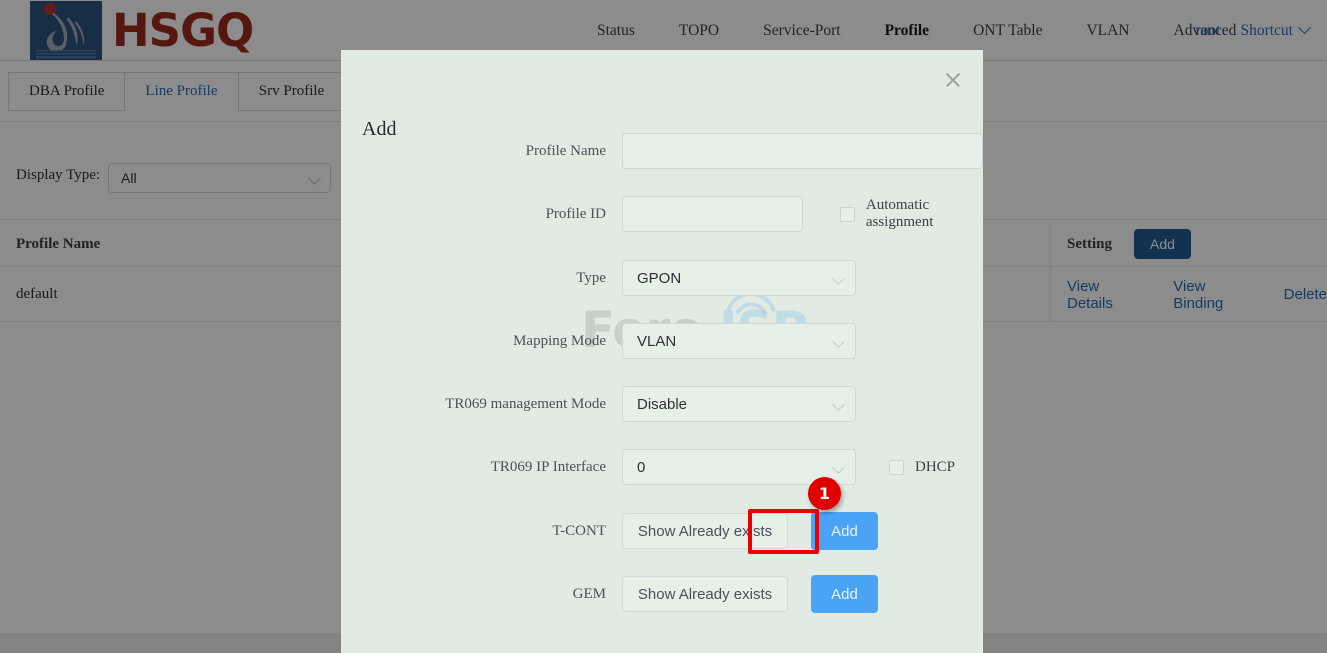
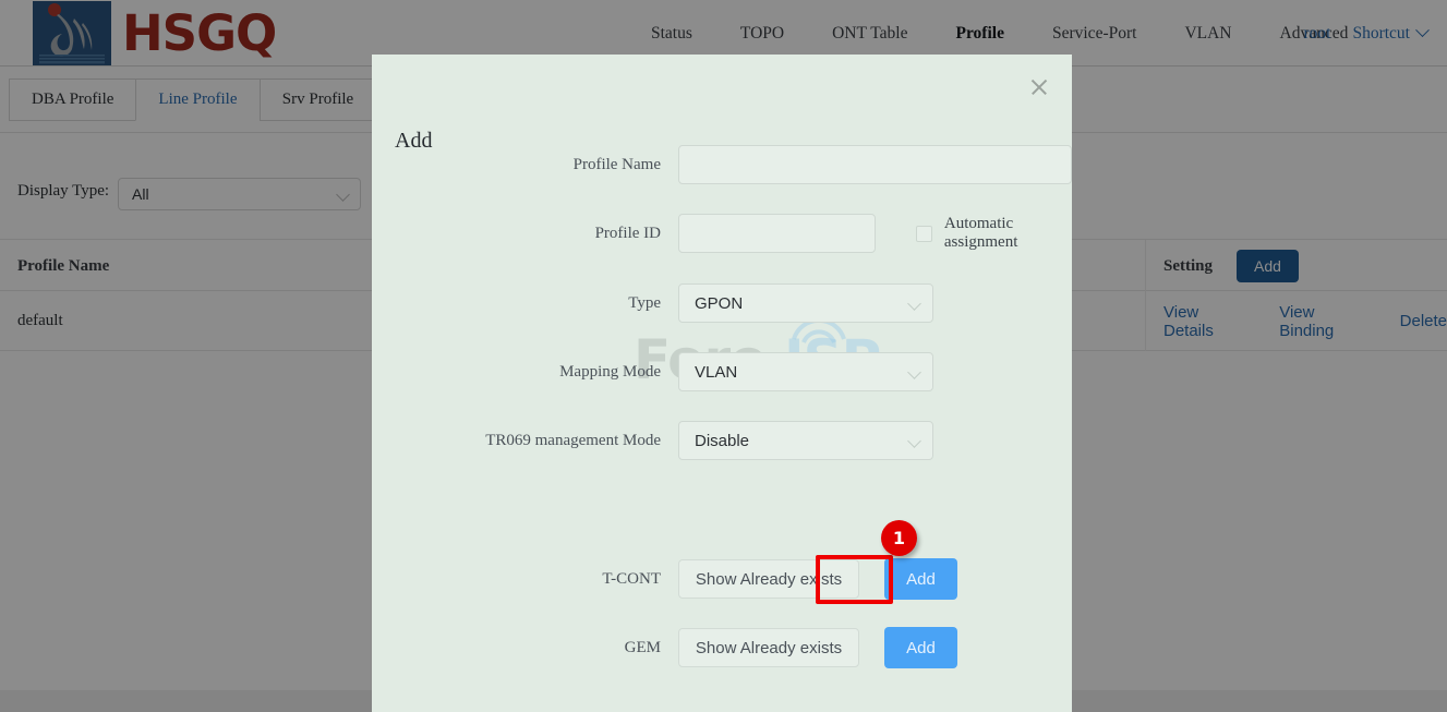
  HSGQ
  Status
  TOPO
- Service-Port
+ ONT Table
  Profile
- ONT Table
+ Service-Port
  VLAN
  Advanced
  root
  Shortcut
  DBA Profile
  Line Profile
  Srv Profile
  Display Type:
  All
  Profile Name
  Setting
  Add
  default
  View Details
  View Binding
  Delete
  Add
  Profile Name
  Profile ID
  Automatic assignment
  Type
  GPON
  Mapping Mode
  VLAN
  TR069 management Mode
  Disable
- TR069 IP Interface
- 0
- DHCP
  T-CONT
  Show Already exists
  Add
  GEM
  Show Already exists
  Add
  1
